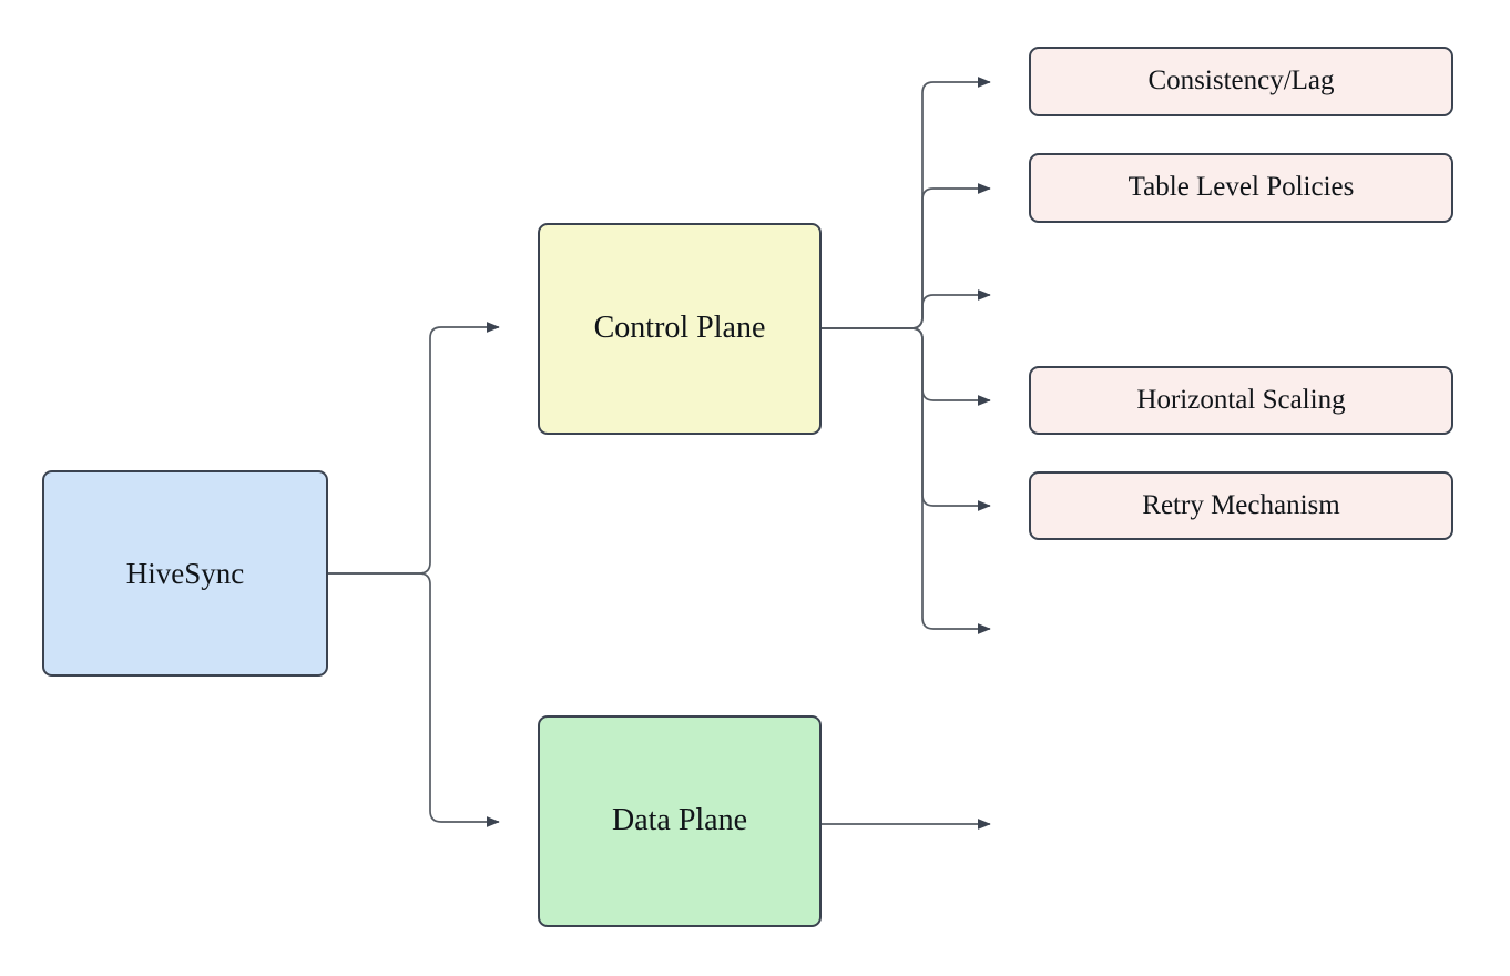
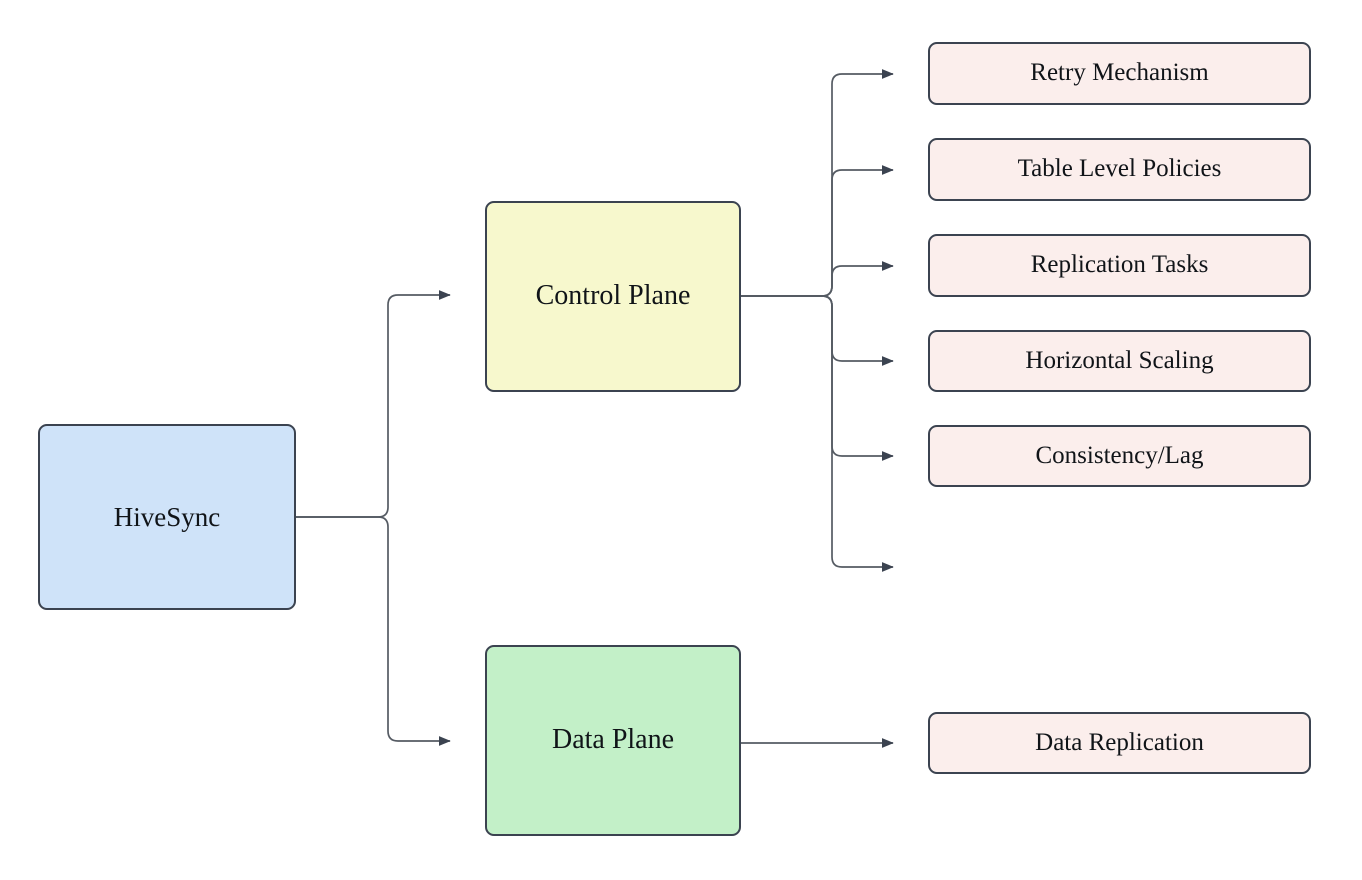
  HiveSync
  Control Plane
  Data Plane
- Consistency/Lag
+ Retry Mechanism
  Table Level Policies
+ Replication Tasks
  Horizontal Scaling
- Retry Mechanism
+ Consistency/Lag
+ Data Replication
